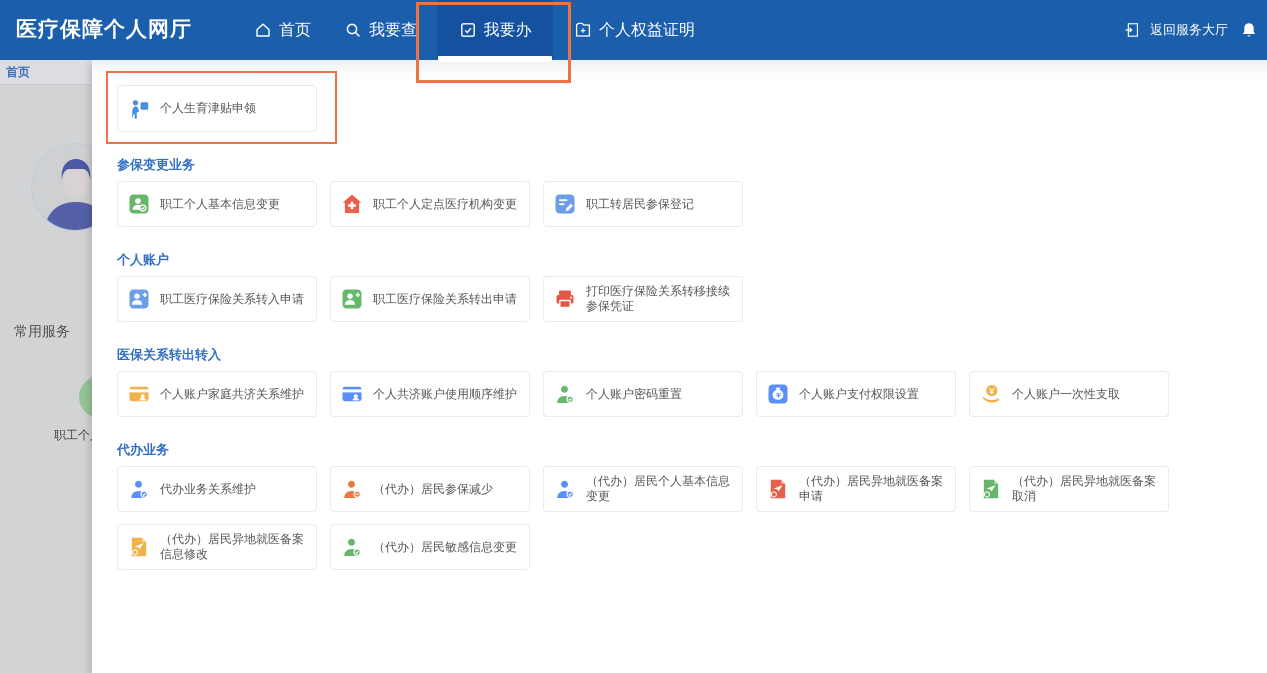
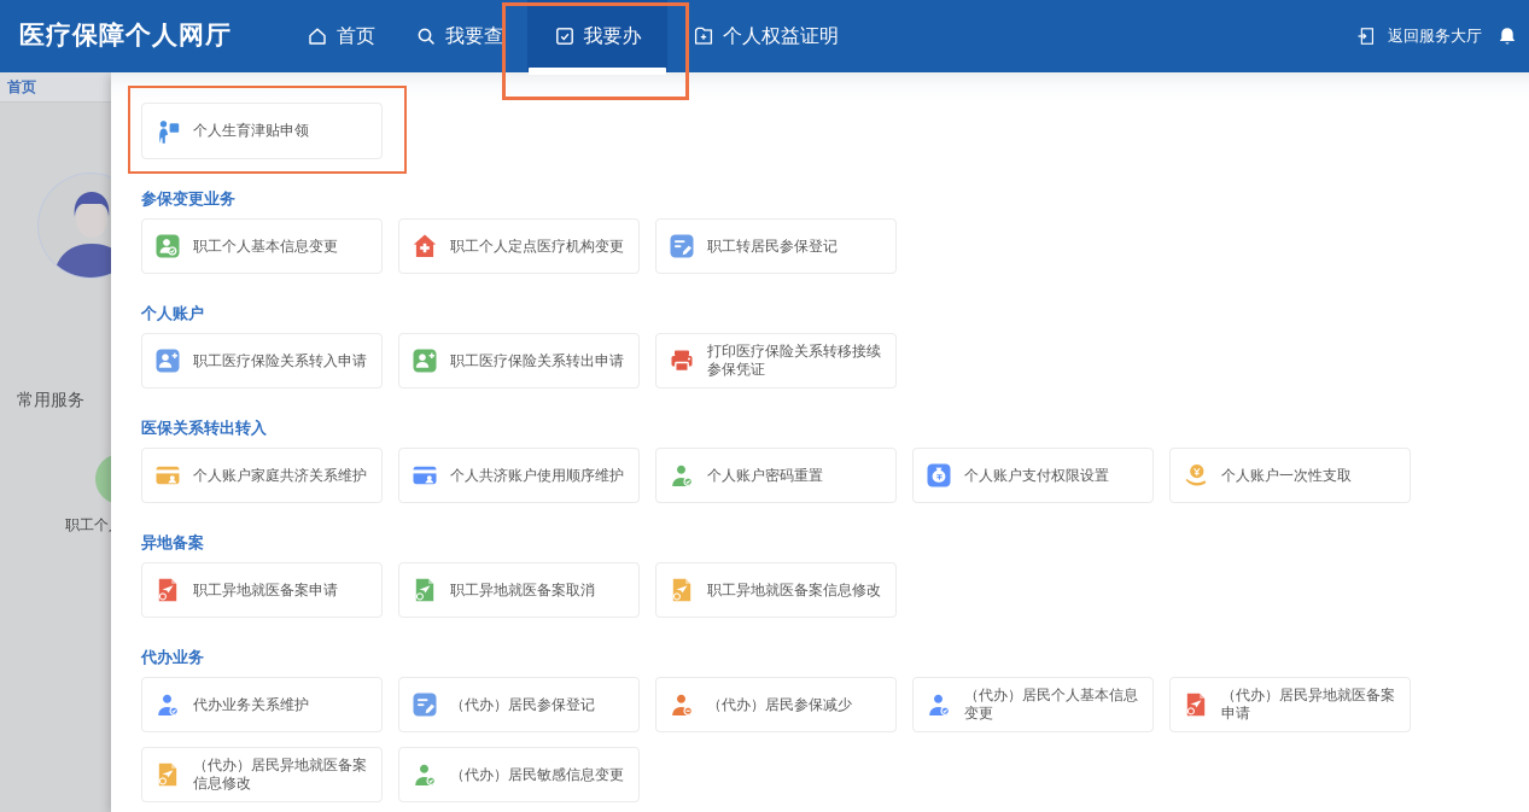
  首页
  常用服务
  职工个
  个人生育津贴申领
  参保变更业务
  职工个人基本信息变更
  职工个人定点医疗机构变更
  职工转居民参保登记
  个人账户
  职工医疗保险关系转入申请
  职工医疗保险关系转出申请
  打印医疗保险关系转移接续参保凭证
  医保关系转出转入
  个人账户家庭共济关系维护
  个人共济账户使用顺序维护
  个人账户密码重置
  个人账户支付权限设置
  个人账户一次性支取
+ 异地备案
+ 职工异地就医备案申请
+ 职工异地就医备案取消
+ 职工异地就医备案信息修改
  代办业务
  代办业务关系维护
+ （代办）居民参保登记
  （代办）居民参保减少
  （代办）居民个人基本信息变更
  （代办）居民异地就医备案申请
- （代办）居民异地就医备案取消
  （代办）居民异地就医备案信息修改
  （代办）居民敏感信息变更
  医疗保障个人网厅
  首页
  我要查
  我要办
  个人权益证明
  返回服务大厅
